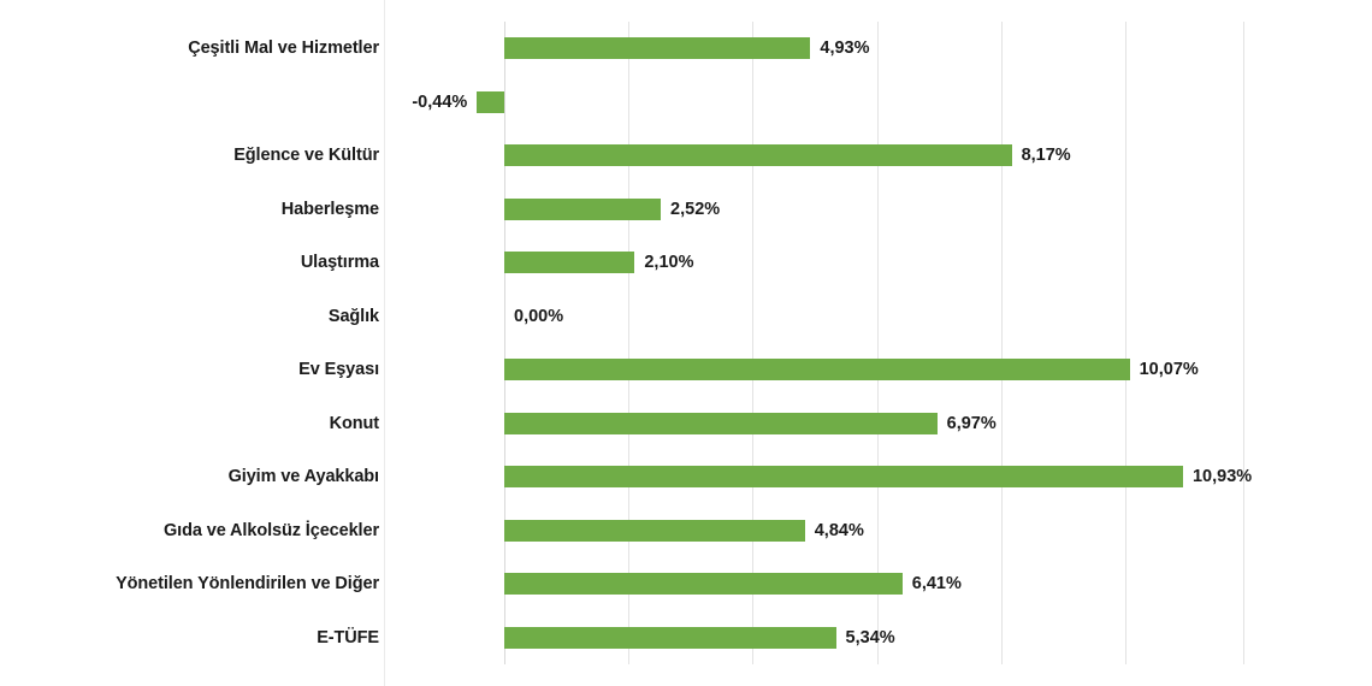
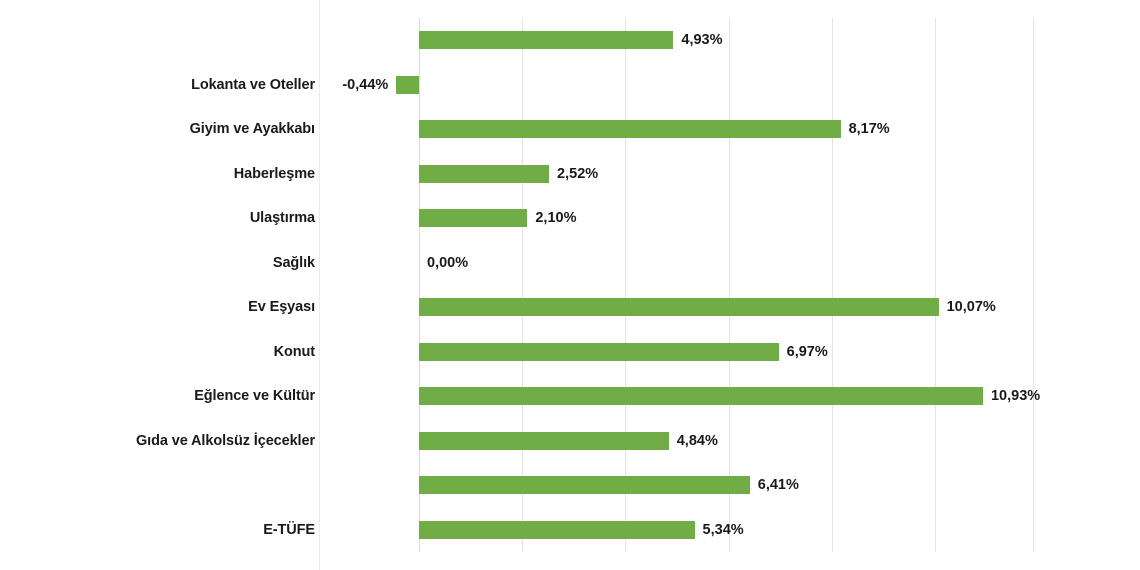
- Çeşitli Mal ve Hizmetler
  4,93%
+ Lokanta ve Oteller
  -0,44%
- Eğlence ve Kültür
+ Giyim ve Ayakkabı
  8,17%
  Haberleşme
  2,52%
  Ulaştırma
  2,10%
  Sağlık
  0,00%
  Ev Eşyası
  10,07%
  Konut
  6,97%
- Giyim ve Ayakkabı
+ Eğlence ve Kültür
  10,93%
  Gıda ve Alkolsüz İçecekler
  4,84%
- Yönetilen Yönlendirilen ve Diğer
  6,41%
  E-TÜFE
  5,34%
